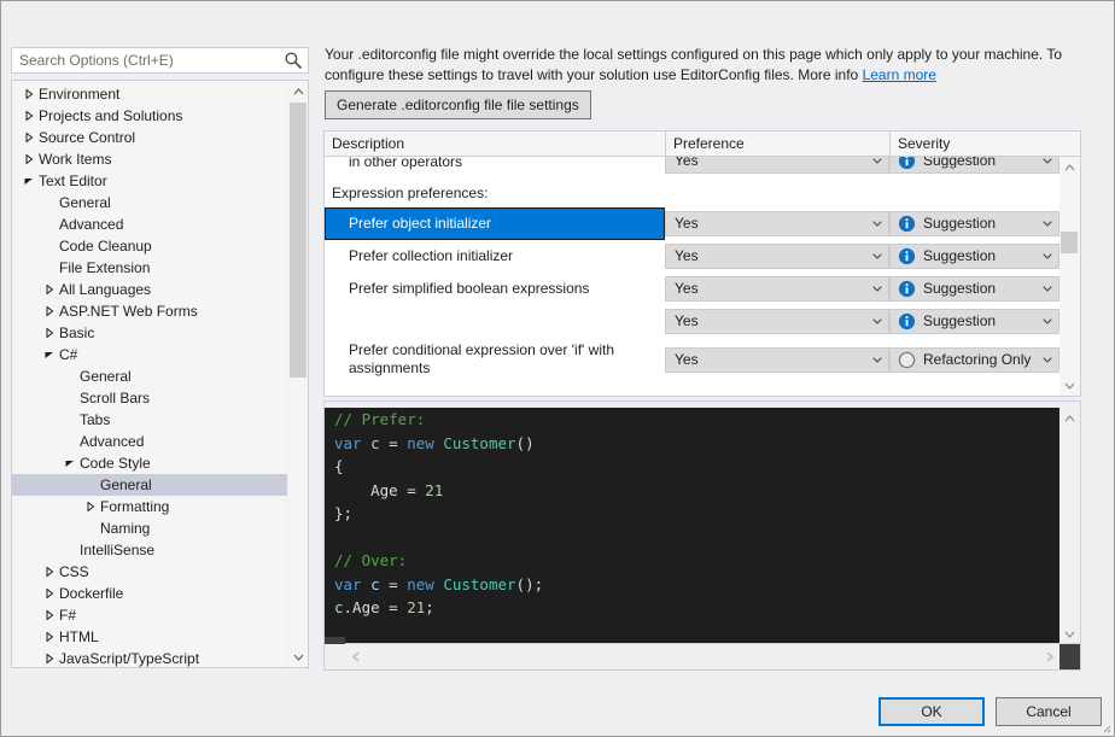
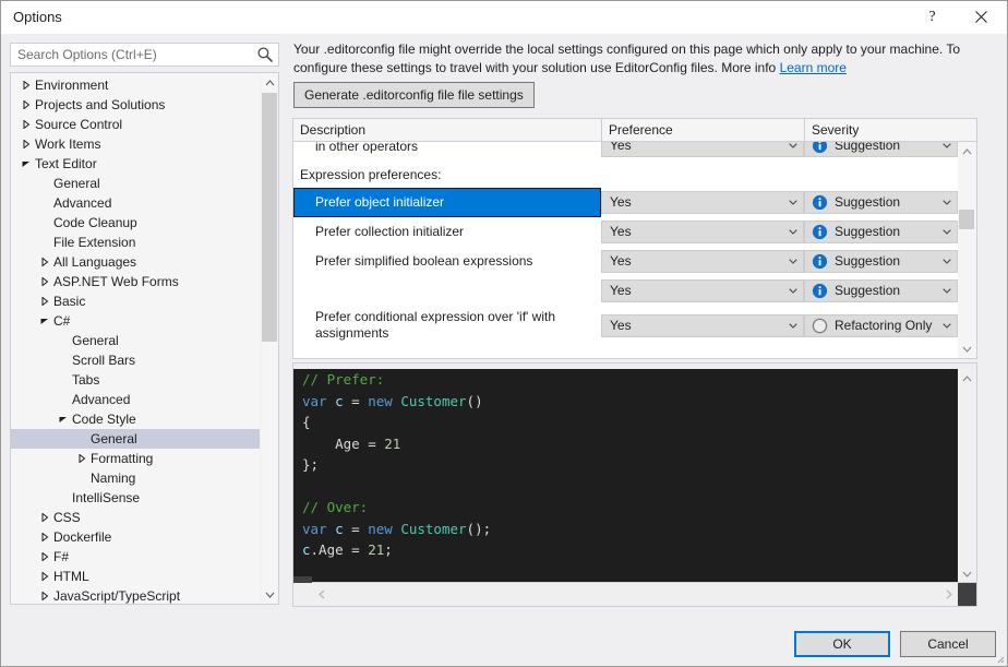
+ Options
+ ?
  Search Options (Ctrl+E)
  Environment
  Projects and Solutions
  Source Control
  Work Items
  Text Editor
  General
  Advanced
  Code Cleanup
  File Extension
  All Languages
  ASP.NET Web Forms
  Basic
  C#
  General
  Scroll Bars
  Tabs
  Advanced
  Code Style
  General
  Formatting
  Naming
  IntelliSense
  CSS
  Dockerfile
  F#
  HTML
  JavaScript/TypeScript
  Your .editorconfig file might override the local settings configured on this page which only apply to your machine. To configure these settings to travel with your solution use EditorConfig files. More info Learn more
  Generate .editorconfig file file settings
  Description
  Preference
  Severity
  in other operators
  Yes
  Suggestion
  Expression preferences:
  Prefer object initializer
  Yes
  Suggestion
  Prefer collection initializer
  Yes
  Suggestion
  Prefer simplified boolean expressions
  Yes
  Suggestion
  Yes
  Suggestion
  Prefer conditional expression over 'if' with assignments
  Yes
  Refactoring Only
  // Prefer: var c = new Customer() { Age = 21 }; // Over: var c = new Customer(); c.Age = 21;
  OK
  Cancel
